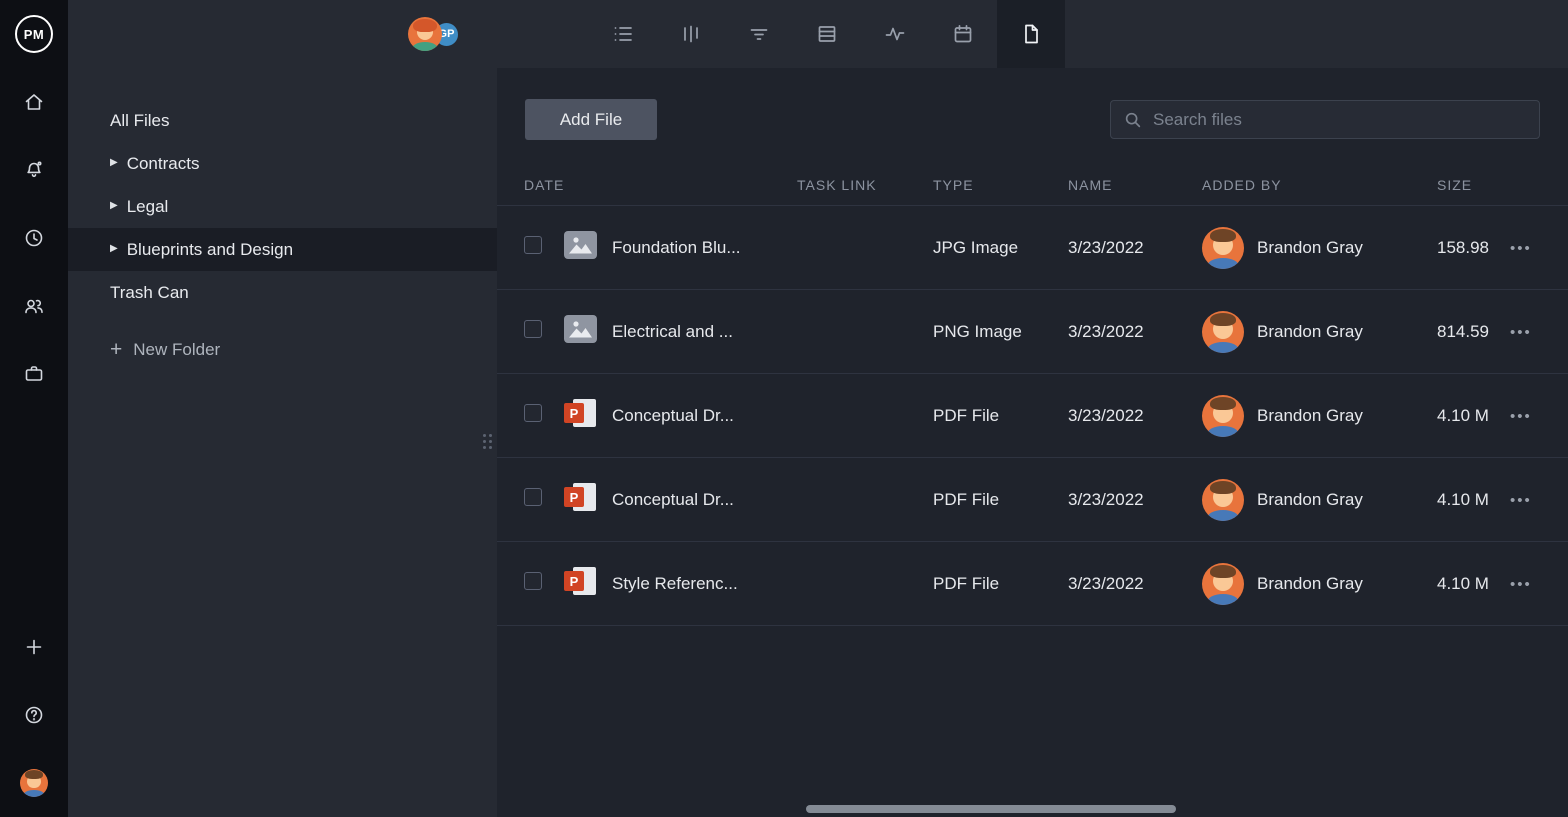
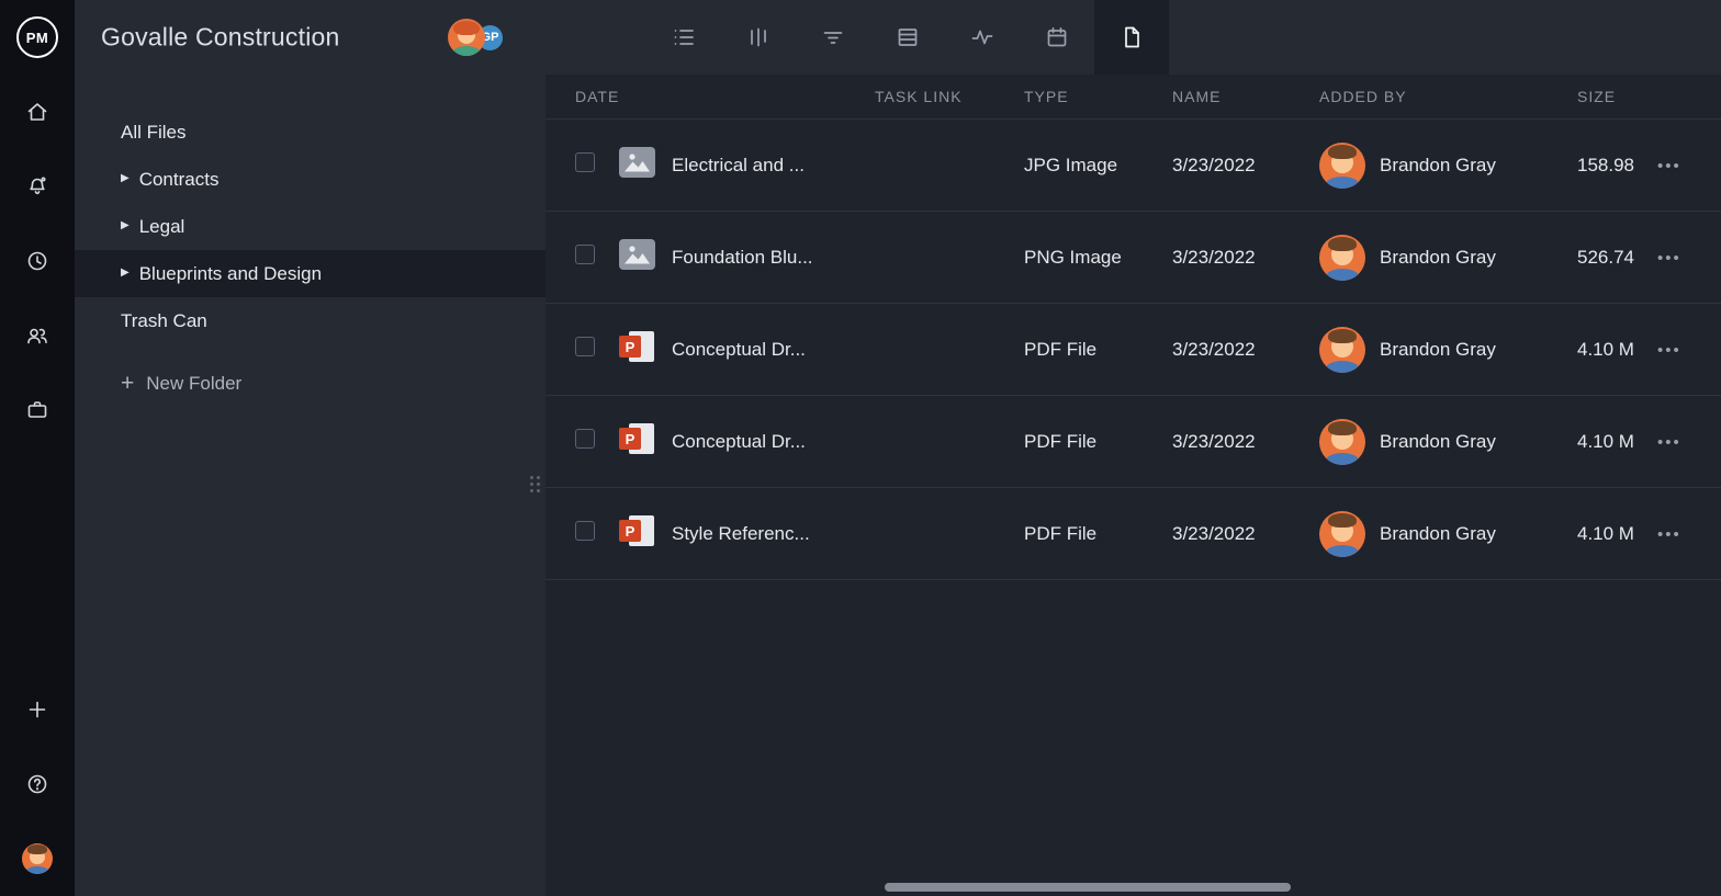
  PM
+ Govalle Construction
  GP
  All Files
  ▶
  Contracts
  ▶
  Legal
  ▶
  Blueprints and Design
  Trash Can
  +
  New Folder
- Add File
- Search files
  DATE
  TASK LINK
  TYPE
  NAME
  ADDED BY
  SIZE
- Foundation Blu...
+ Electrical and ...
  JPG Image
  3/23/2022
  Brandon Gray
  158.98
  •••
- Electrical and ...
+ Foundation Blu...
  PNG Image
  3/23/2022
  Brandon Gray
- 814.59
+ 526.74
  •••
  P
  Conceptual Dr...
  PDF File
  3/23/2022
  Brandon Gray
  4.10 M
  •••
  P
  Conceptual Dr...
  PDF File
  3/23/2022
  Brandon Gray
  4.10 M
  •••
  P
  Style Referenc...
  PDF File
  3/23/2022
  Brandon Gray
  4.10 M
  •••
